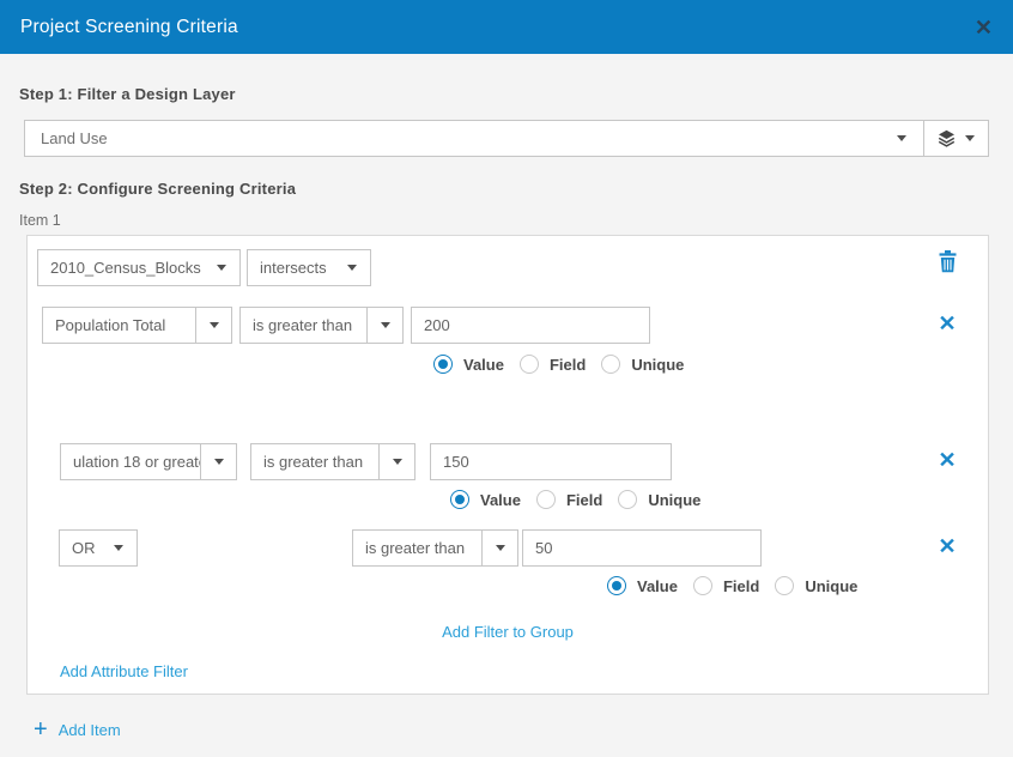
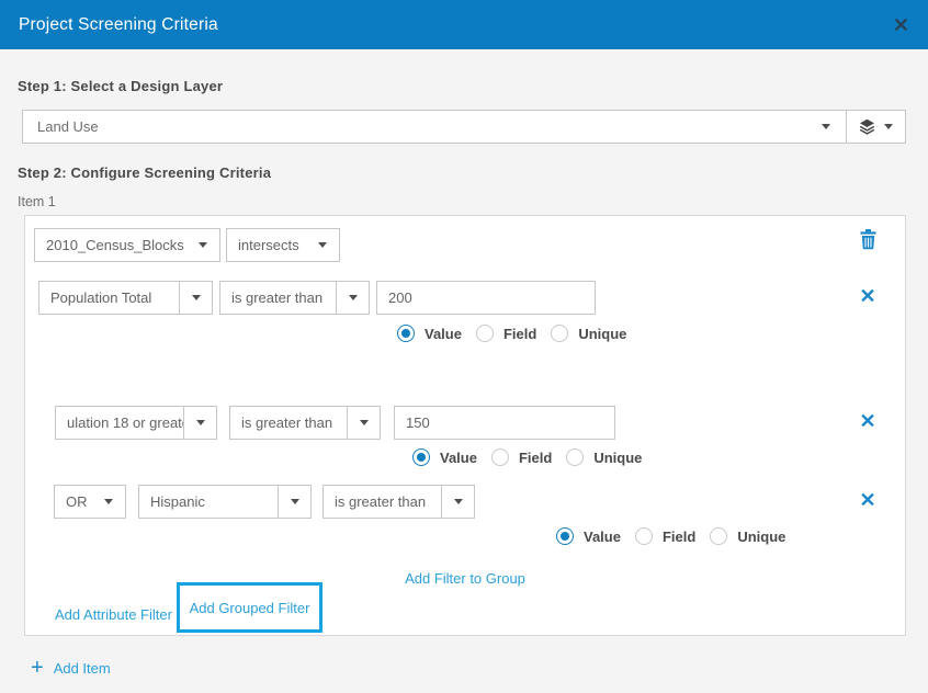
  Project Screening Criteria
  ✕
- Step 1: Filter a Design Layer
+ Step 1: Select a Design Layer
  Land Use
  Step 2: Configure Screening Criteria
  Item 1
  2010_Census_Blocks
  intersects
  Population Total
  is greater than
  200
  ✕
  Value
  Field
  Unique
  ulation 18 or great
  is greater than
  150
  ✕
  Value
  Field
  Unique
  OR
+ Hispanic
  is greater than
- 50
  ✕
  Value
  Field
  Unique
  Add Filter to Group
  Add Attribute Filter
+ Add Grouped Filter
  +
  Add Item
